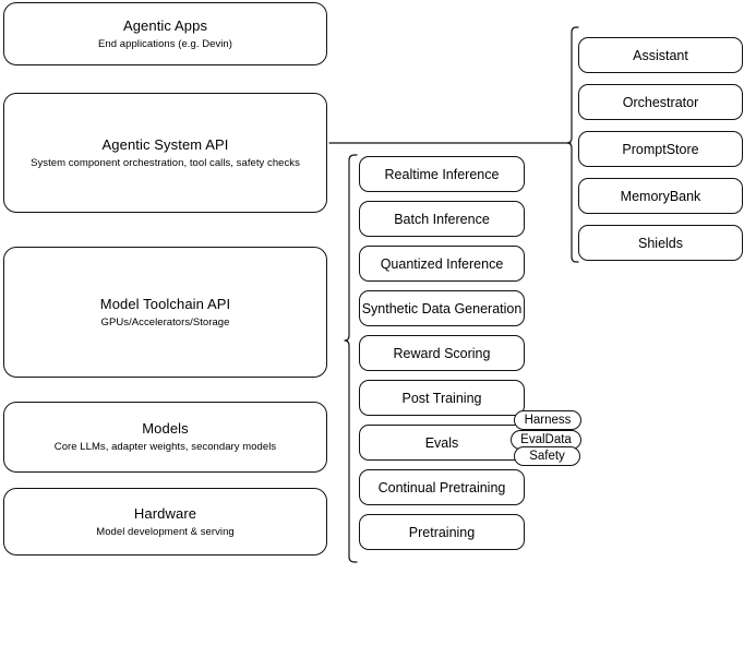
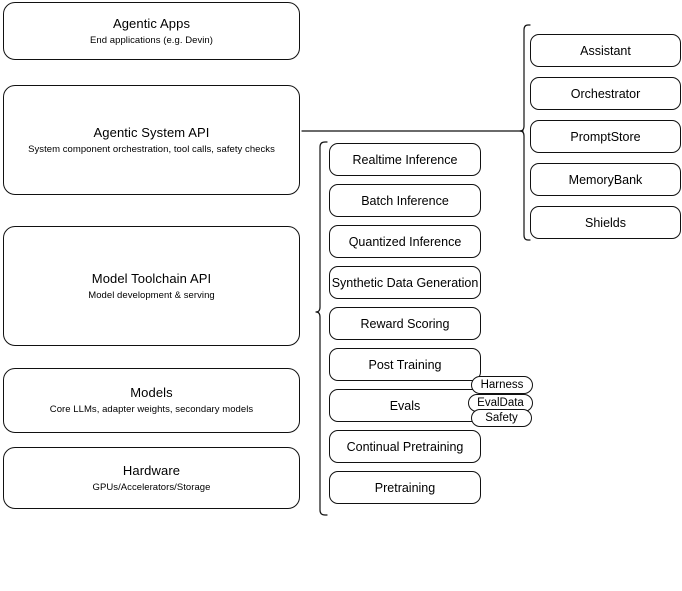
  Agentic Apps
  End applications (e.g. Devin)
  Agentic System API
  System component orchestration, tool calls, safety checks
  Model Toolchain API
- GPUs/Accelerators/Storage
+ Model development & serving
  Models
  Core LLMs, adapter weights, secondary models
  Hardware
- Model development & serving
+ GPUs/Accelerators/Storage
  Realtime Inference
  Batch Inference
  Quantized Inference
  Synthetic Data Generation
  Reward Scoring
  Post Training
  Evals
  Continual Pretraining
  Pretraining
  Harness
  EvalData
  Safety
  Assistant
  Orchestrator
  PromptStore
  MemoryBank
  Shields
